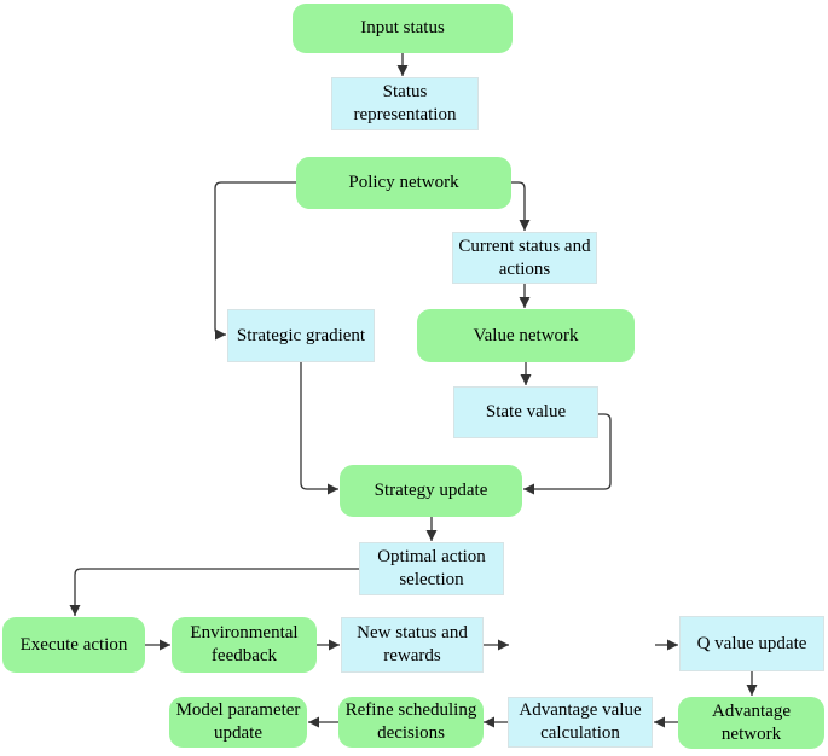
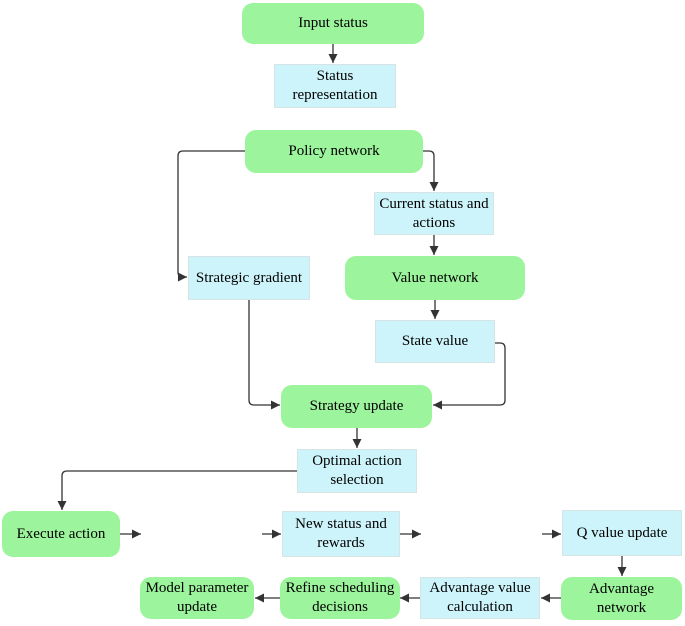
  Input status
  Status representation
  Policy network
  Current status and actions
  Strategic gradient
  Value network
  State value
  Strategy update
  Optimal action selection
  Execute action
- Environmental feedback
  New status and rewards
  Q value update
  Advantage network
  Advantage value calculation
  Refine scheduling decisions
  Model parameter update
